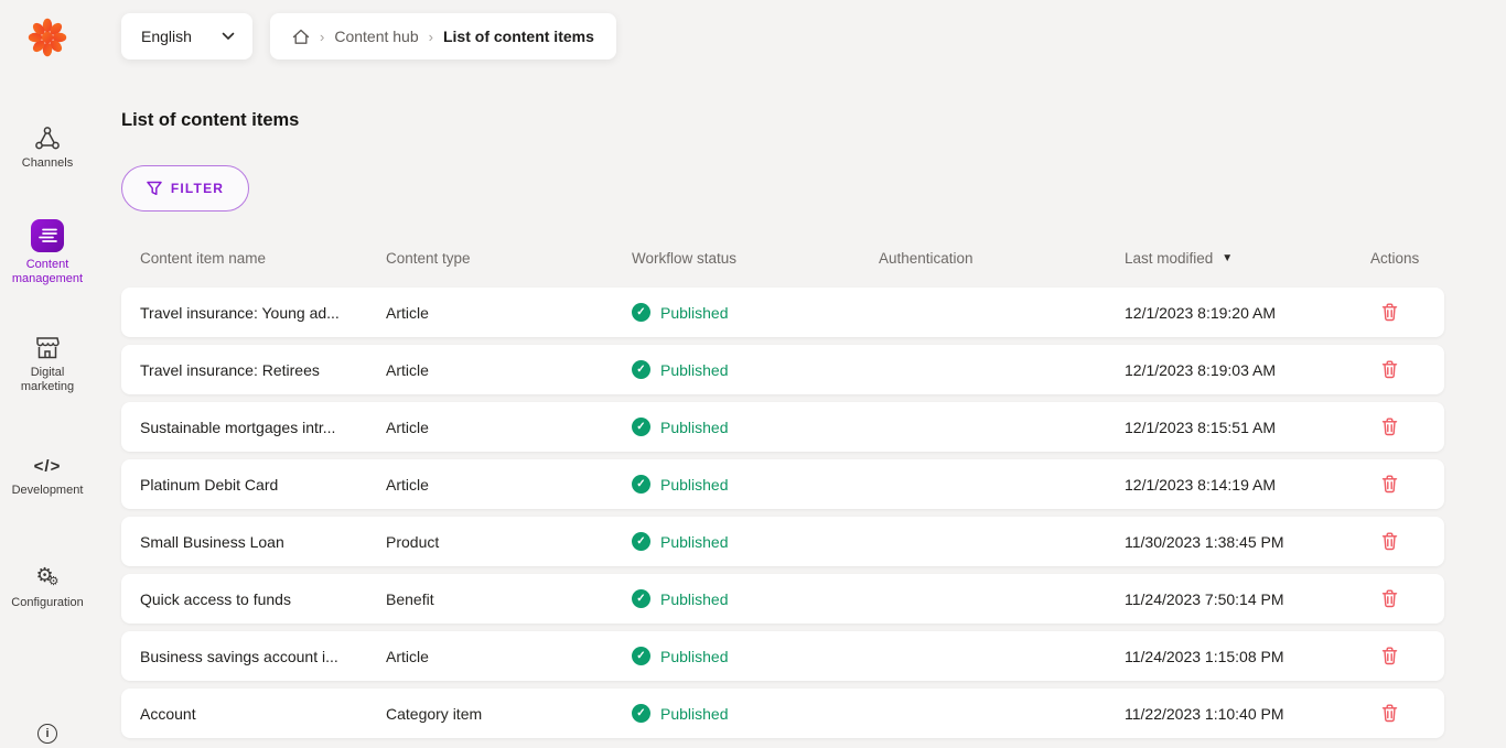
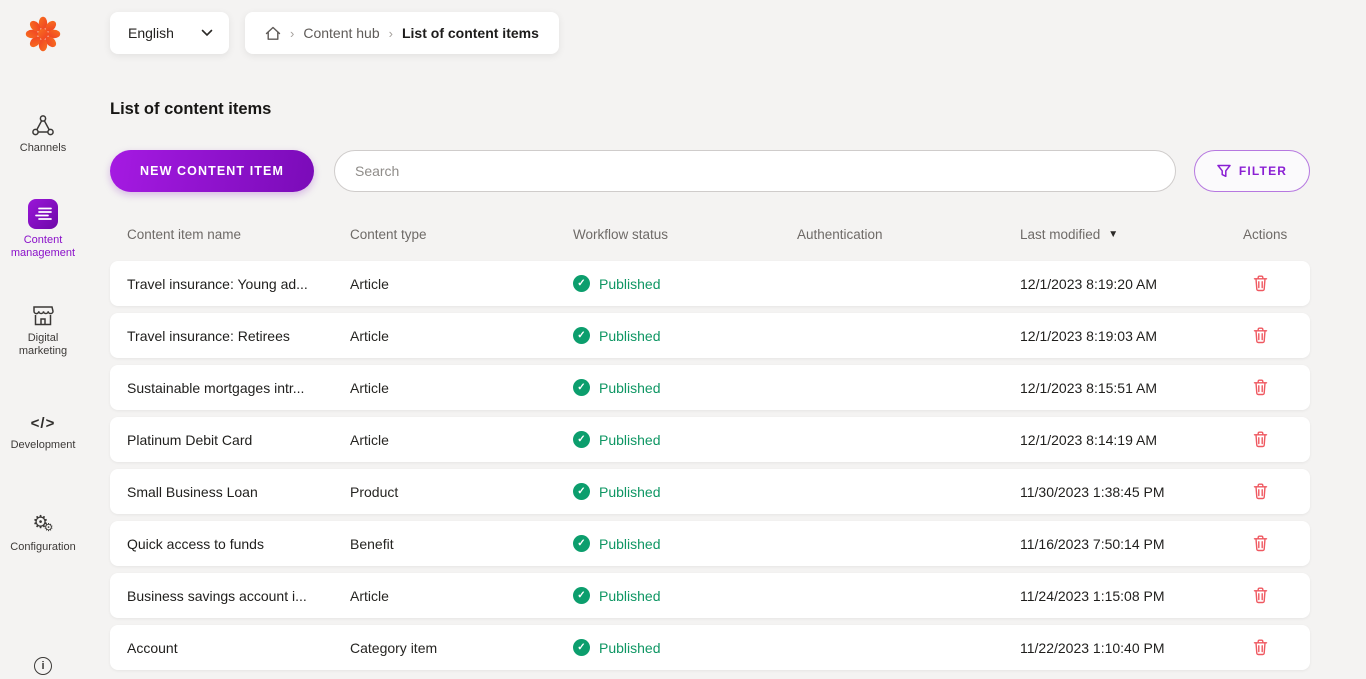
  Channels
  Content management
  Digital marketing
  </>
  Development
  ⚙
  ⚙
  Configuration
  i
  English
  ›
  Content hub
  ›
  List of content items
  List of content items
+ NEW CONTENT ITEM
+ Search
  FILTER
  Content item name
  Content type
  Workflow status
  Authentication
  Last modified
  ▼
  Actions
  Travel insurance: Young ad...
  Article
  ✓
  Published
  12/1/2023 8:19:20 AM
  Travel insurance: Retirees
  Article
  ✓
  Published
  12/1/2023 8:19:03 AM
  Sustainable mortgages intr...
  Article
  ✓
  Published
  12/1/2023 8:15:51 AM
  Platinum Debit Card
  Article
  ✓
  Published
  12/1/2023 8:14:19 AM
  Small Business Loan
  Product
  ✓
  Published
  11/30/2023 1:38:45 PM
  Quick access to funds
  Benefit
  ✓
  Published
- 11/24/2023 7:50:14 PM
+ 11/16/2023 7:50:14 PM
  Business savings account i...
  Article
  ✓
  Published
  11/24/2023 1:15:08 PM
  Account
  Category item
  ✓
  Published
  11/22/2023 1:10:40 PM
